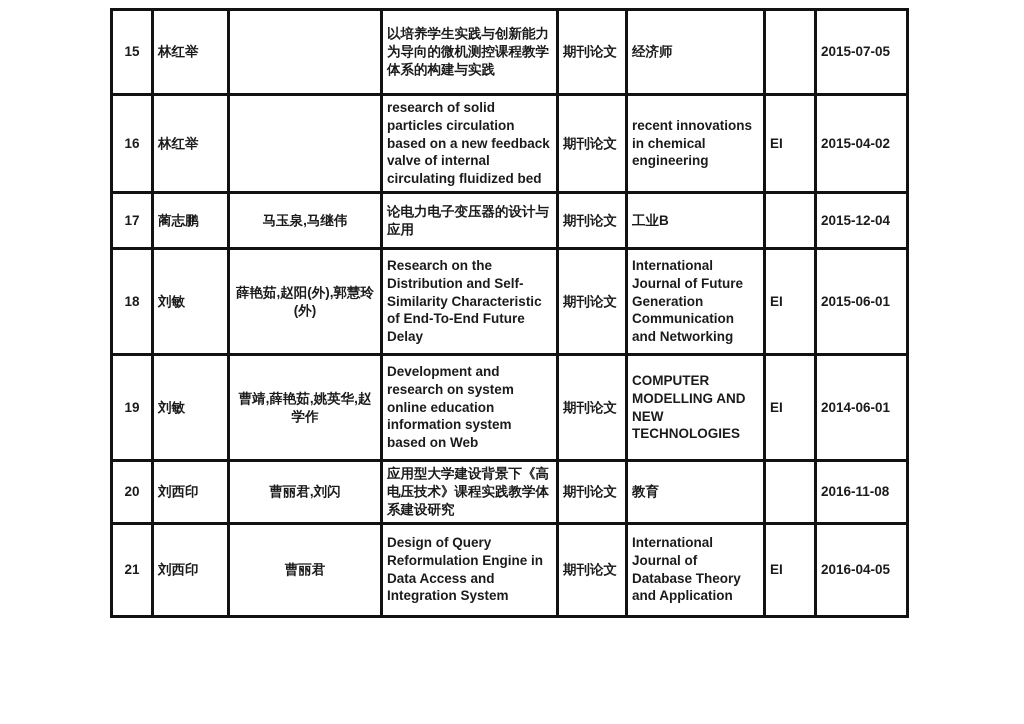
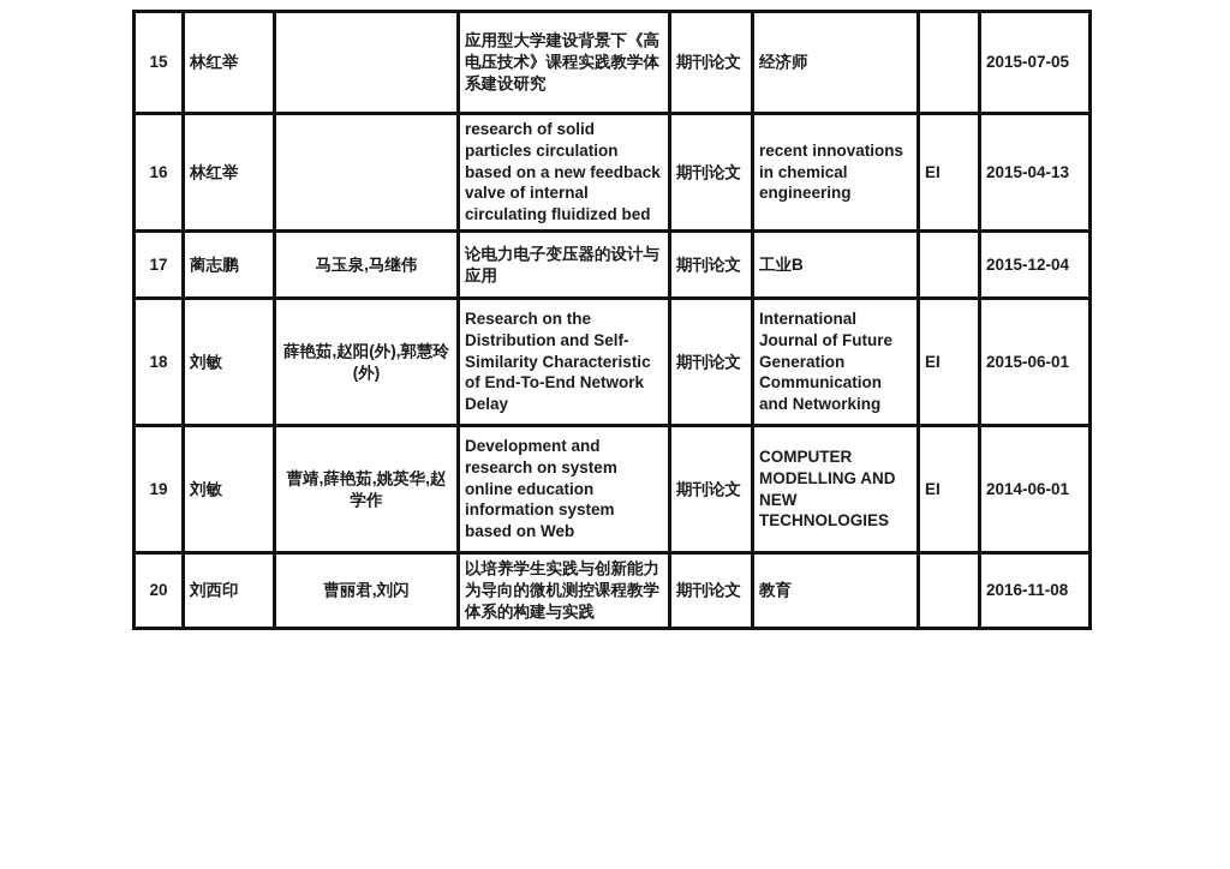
- 15	林红举		以培养学生实践与创新能力为导向的微机测控课程教学体系的构建与实践	期刊论文	经济师		2015-07-05
+ 15	林红举		应用型大学建设背景下《高电压技术》课程实践教学体系建设研究	期刊论文	经济师		2015-07-05
- 16	林红举		research of solid particles circulation based on a new feedback valve of internal circulating fluidized bed	期刊论文	recent innovations in chemical engineering	EI	2015-04-02
+ 16	林红举		research of solid particles circulation based on a new feedback valve of internal circulating fluidized bed	期刊论文	recent innovations in chemical engineering	EI	2015-04-13
  17	蔺志鹏	马玉泉,马继伟	论电力电子变压器的设计与应用	期刊论文	工业B		2015-12-04
- 18	刘敏	薛艳茹,赵阳(外),郭慧玲(外)	Research on the Distribution and Self-Similarity Characteristic of End-To-End Future Delay	期刊论文	International Journal of Future Generation Communication and Networking	EI	2015-06-01
+ 18	刘敏	薛艳茹,赵阳(外),郭慧玲(外)	Research on the Distribution and Self-Similarity Characteristic of End-To-End Network Delay	期刊论文	International Journal of Future Generation Communication and Networking	EI	2015-06-01
  19	刘敏	曹靖,薛艳茹,姚英华,赵学作	Development and research on system online education information system based on Web	期刊论文	COMPUTER MODELLING AND NEW TECHNOLOGIES	EI	2014-06-01
- 20	刘西印	曹丽君,刘闪	应用型大学建设背景下《高电压技术》课程实践教学体系建设研究	期刊论文	教育		2016-11-08
+ 20	刘西印	曹丽君,刘闪	以培养学生实践与创新能力为导向的微机测控课程教学体系的构建与实践	期刊论文	教育		2016-11-08
- 21	刘西印	曹丽君	Design of Query Reformulation Engine in Data Access and Integration System	期刊论文	International Journal of Database Theory and Application	EI	2016-04-05
